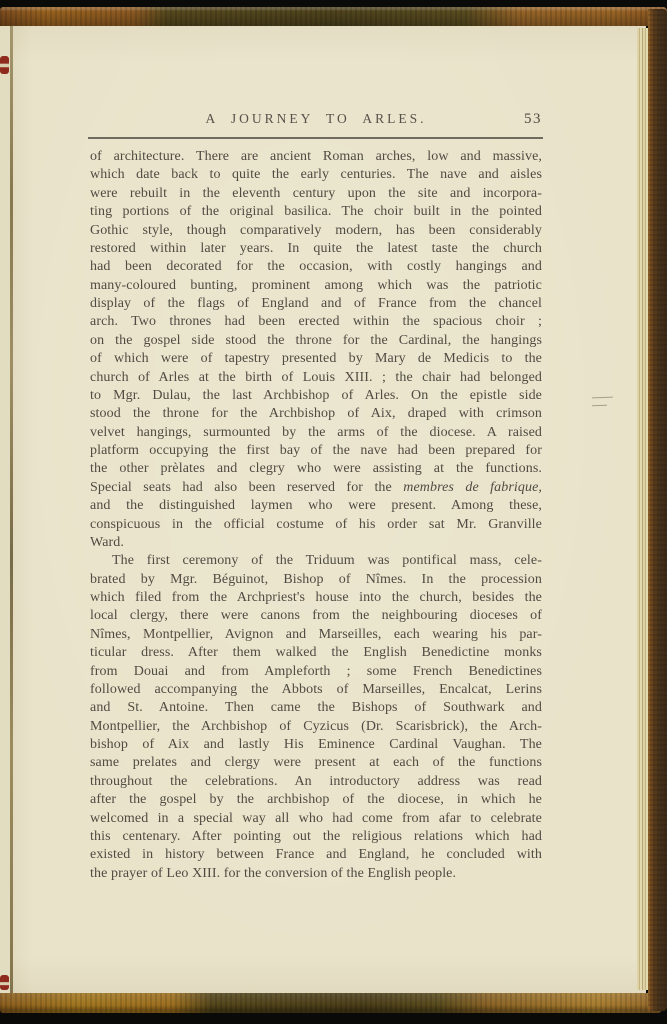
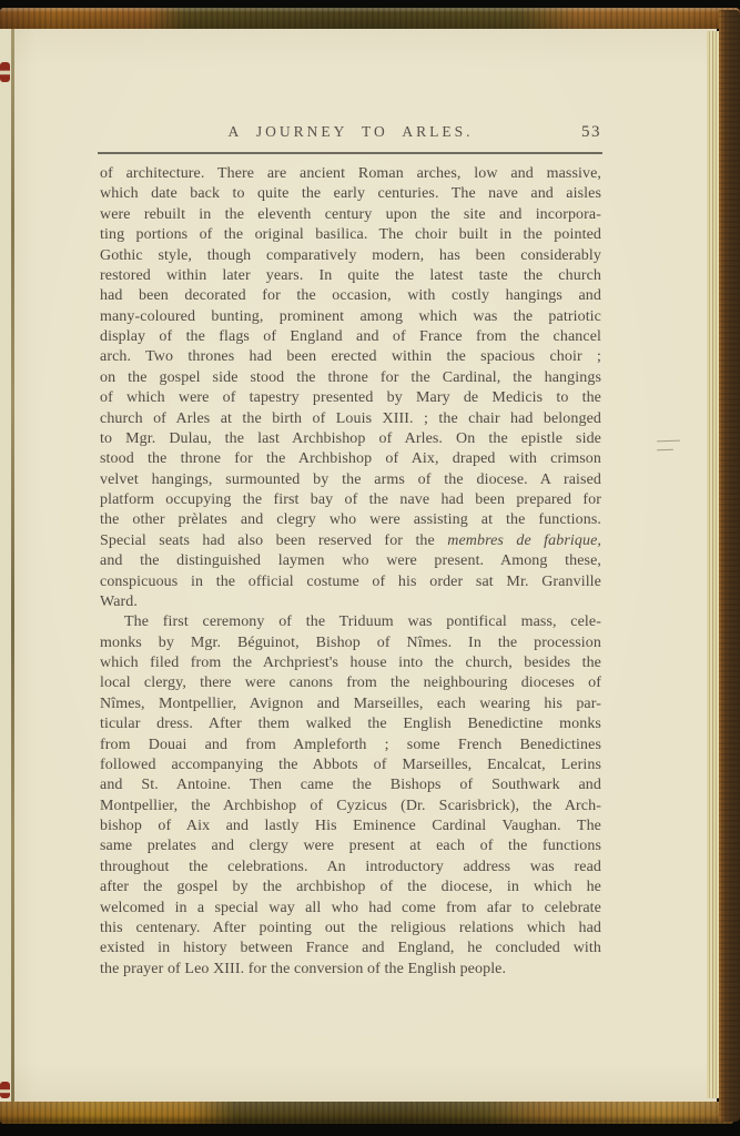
  A JOURNEY TO ARLES.
  53
  of architecture. There are ancient Roman arches, low and massive,
  which date back to quite the early centuries. The nave and aisles
  were rebuilt in the eleventh century upon the site and incorpora-
  ting portions of the original basilica. The choir built in the pointed
  Gothic style, though comparatively modern, has been considerably
  restored within later years. In quite the latest taste the church
  had been decorated for the occasion, with costly hangings and
  many-coloured bunting, prominent among which was the patriotic
  display of the flags of England and of France from the chancel
  arch. Two thrones had been erected within the spacious choir ;
  on the gospel side stood the throne for the Cardinal, the hangings
  of which were of tapestry presented by Mary de Medicis to the
  church of Arles at the birth of Louis XIII. ; the chair had belonged
  to Mgr. Dulau, the last Archbishop of Arles. On the epistle side
  stood the throne for the Archbishop of Aix, draped with crimson
  velvet hangings, surmounted by the arms of the diocese. A raised
  platform occupying the first bay of the nave had been prepared for
  the other prèlates and clegry who were assisting at the functions.
  Special seats had also been reserved for the membres de fabrique,
  and the distinguished laymen who were present. Among these,
  conspicuous in the official costume of his order sat Mr. Granville
  Ward.
  The first ceremony of the Triduum was pontifical mass, cele-
- brated by Mgr. Béguinot, Bishop of Nîmes. In the procession
+ monks by Mgr. Béguinot, Bishop of Nîmes. In the procession
  which filed from the Archpriest's house into the church, besides the
  local clergy, there were canons from the neighbouring dioceses of
  Nîmes, Montpellier, Avignon and Marseilles, each wearing his par-
  ticular dress. After them walked the English Benedictine monks
  from Douai and from Ampleforth ; some French Benedictines
  followed accompanying the Abbots of Marseilles, Encalcat, Lerins
  and St. Antoine. Then came the Bishops of Southwark and
  Montpellier, the Archbishop of Cyzicus (Dr. Scarisbrick), the Arch-
  bishop of Aix and lastly His Eminence Cardinal Vaughan. The
  same prelates and clergy were present at each of the functions
  throughout the celebrations. An introductory address was read
  after the gospel by the archbishop of the diocese, in which he
  welcomed in a special way all who had come from afar to celebrate
  this centenary. After pointing out the religious relations which had
  existed in history between France and England, he concluded with
  the prayer of Leo XIII. for the conversion of the English people.
